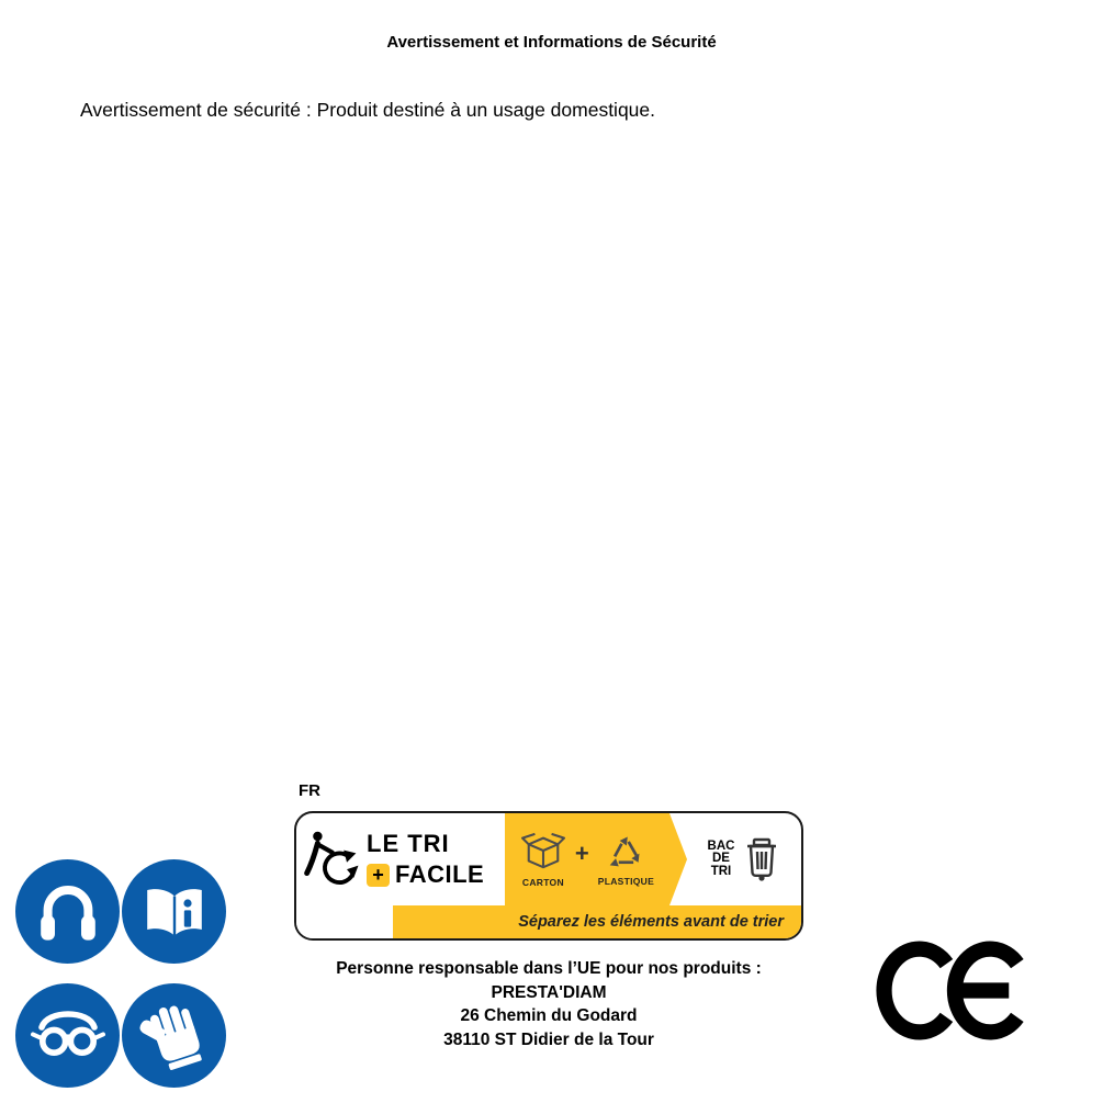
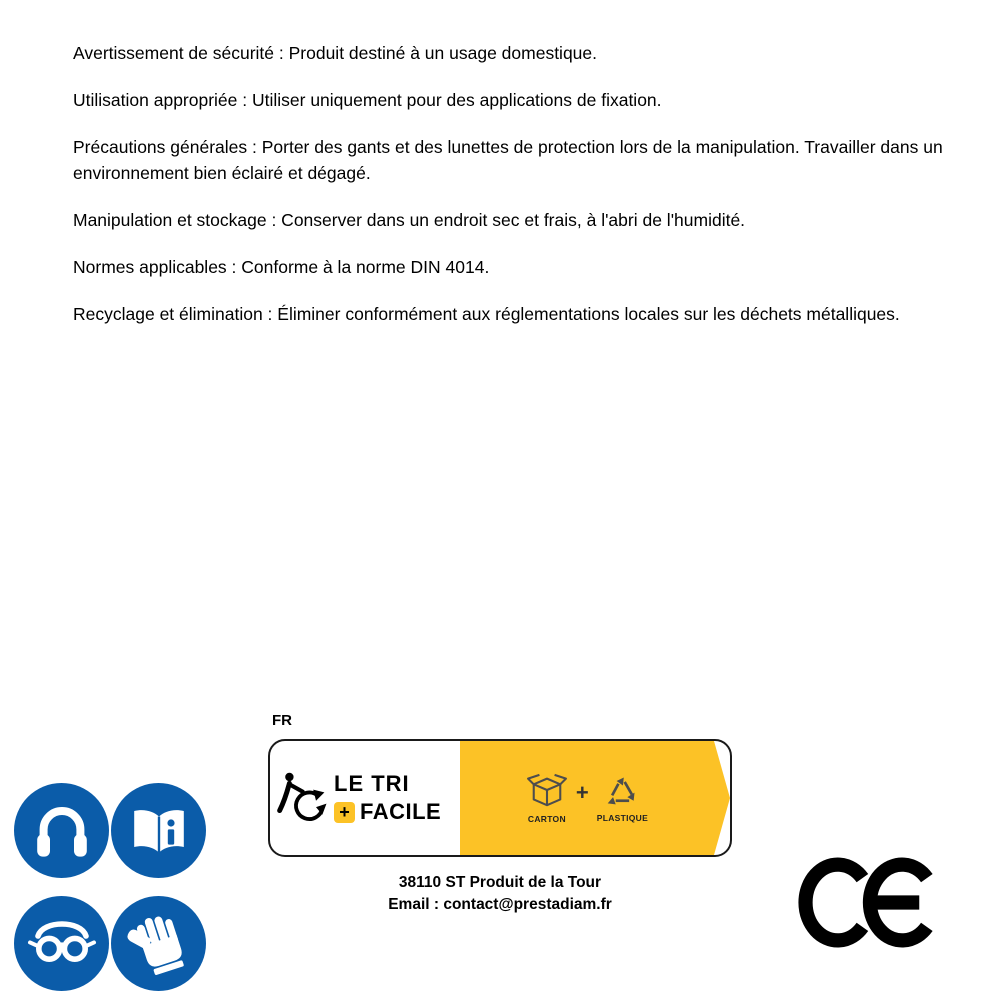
- Avertissement et Informations de Sécurité
  Avertissement de sécurité : Produit destiné à un usage domestique.
+ Utilisation appropriée : Utiliser uniquement pour des applications de fixation.
+ Précautions générales : Porter des gants et des lunettes de protection lors de la manipulation. Travailler dans un environnement bien éclairé et dégagé.
+ Manipulation et stockage : Conserver dans un endroit sec et frais, à l'abri de l'humidité.
+ Normes applicables : Conforme à la norme DIN 4014.
+ Recyclage et élimination : Éliminer conformément aux réglementations locales sur les déchets métalliques.
  FR
  LE TRI
  +
  FACILE
  CARTON
  +
  PLASTIQUE
- BAC
- DE
- TRI
- Séparez les éléments avant de trier
- Personne responsable dans l’UE pour nos produits :
- PRESTA'DIAM
- 26 Chemin du Godard
- 38110 ST Didier de la Tour
+ 38110 ST Produit de la Tour
+ Email : contact@prestadiam.fr
